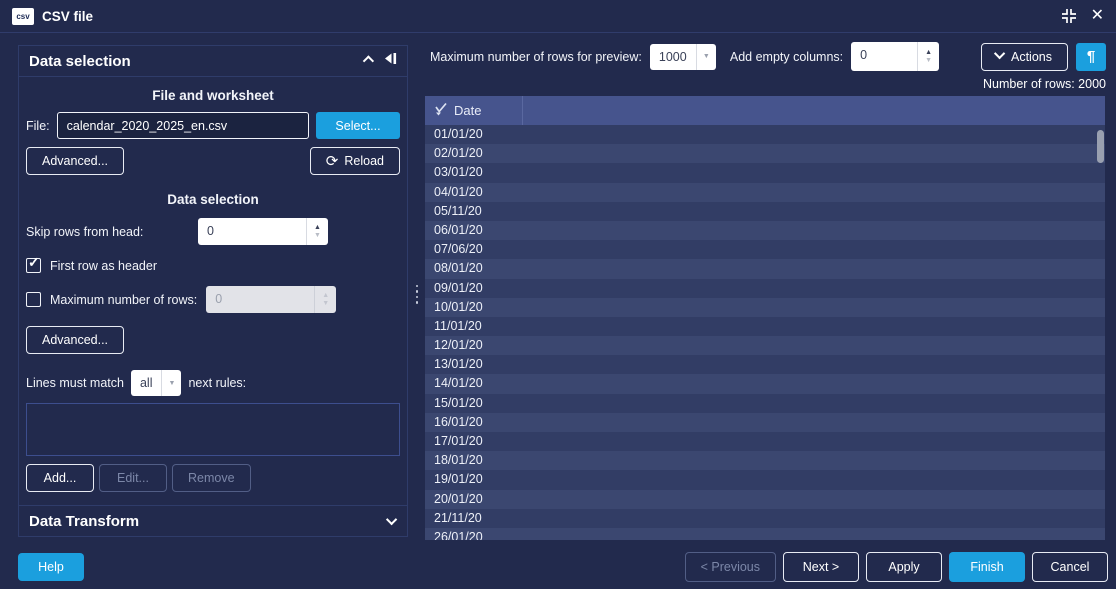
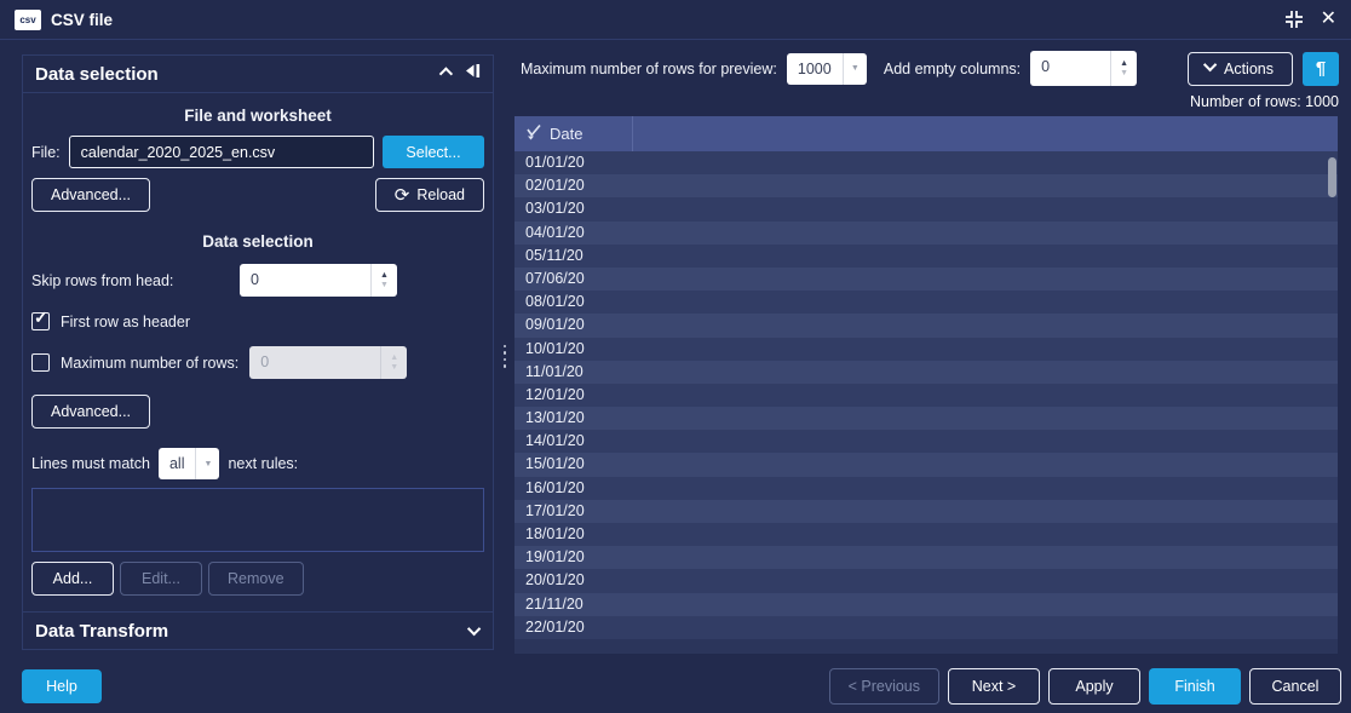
  csv
  CSV file
  ✕
  Data selection
  File and worksheet
  File:
  calendar_2020_2025_en.csv
  Select...
  Advanced...
  ⟳
  Reload
  Data selection
  Skip rows from head:
  0
  ✓
  First row as header
  Maximum number of rows:
  0
  Advanced...
  Lines must match
  all
  next rules:
  Add...
  Edit...
  Remove
  Data Transform
  Maximum number of rows for preview:
  1000
  Add empty columns:
  0
  Actions
  ¶
- Number of rows: 2000
+ Number of rows: 1000
  Date
  01/01/20
  02/01/20
  03/01/20
  04/01/20
  05/11/20
- 06/01/20
  07/06/20
  08/01/20
  09/01/20
  10/01/20
  11/01/20
  12/01/20
  13/01/20
  14/01/20
  15/01/20
  16/01/20
  17/01/20
  18/01/20
  19/01/20
  20/01/20
  21/11/20
- 26/01/20
+ 22/01/20
  Help
  < Previous
  Next >
  Apply
  Finish
  Cancel
